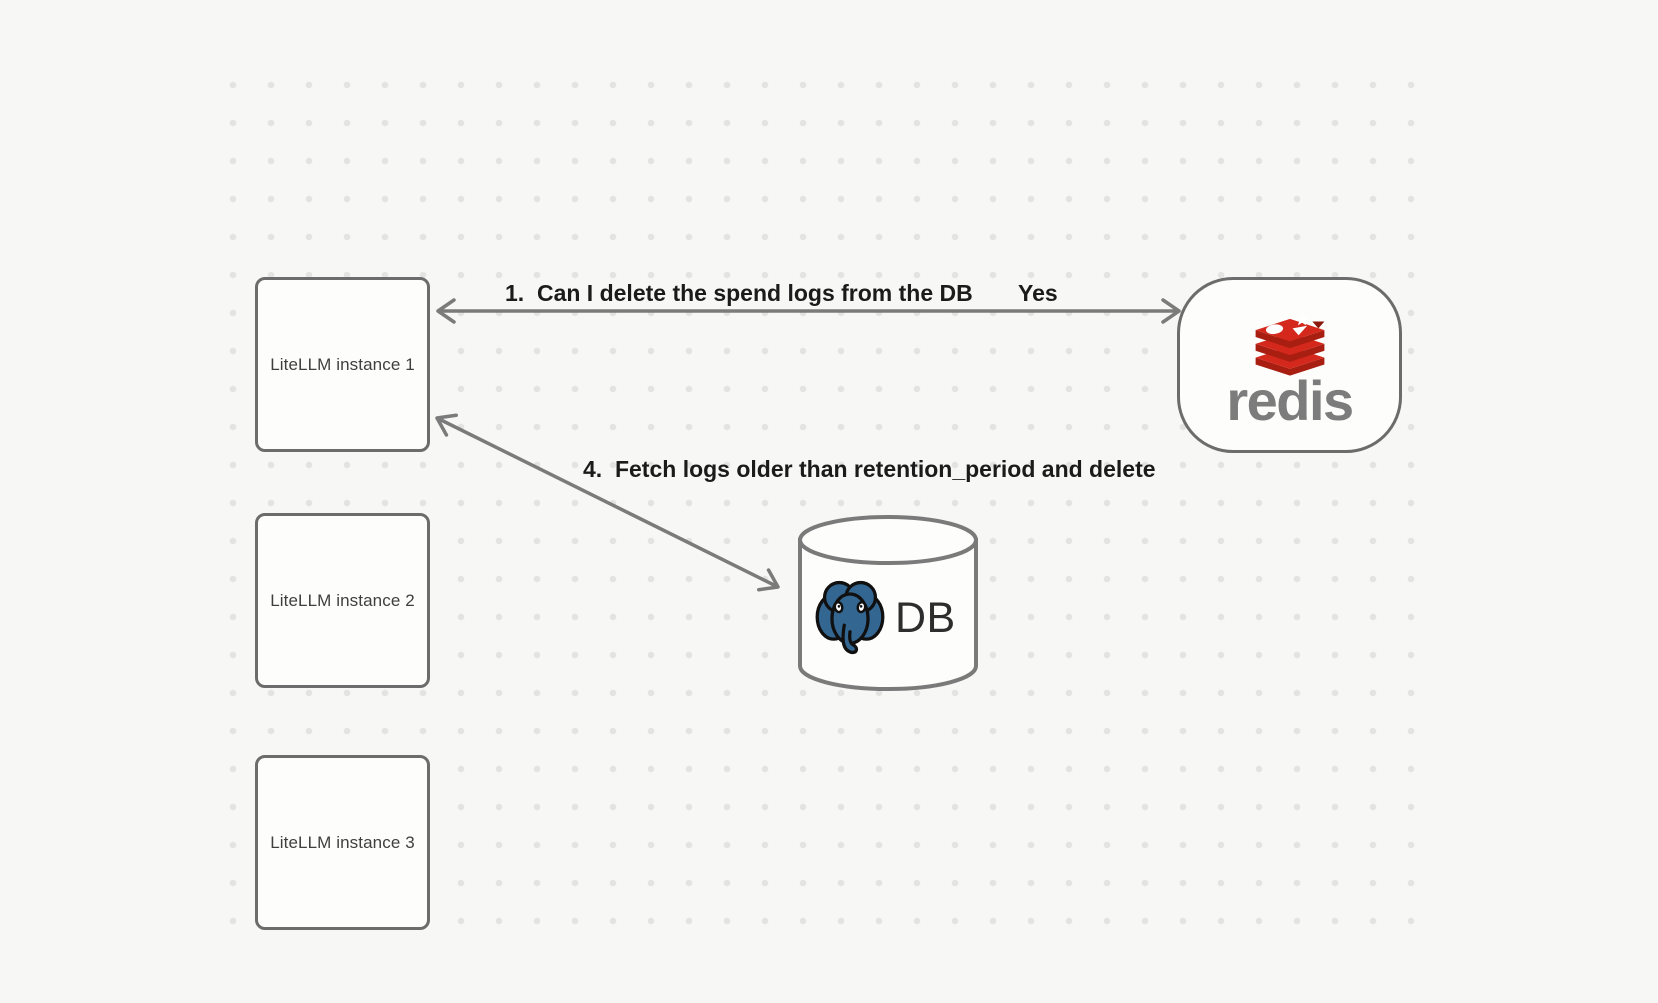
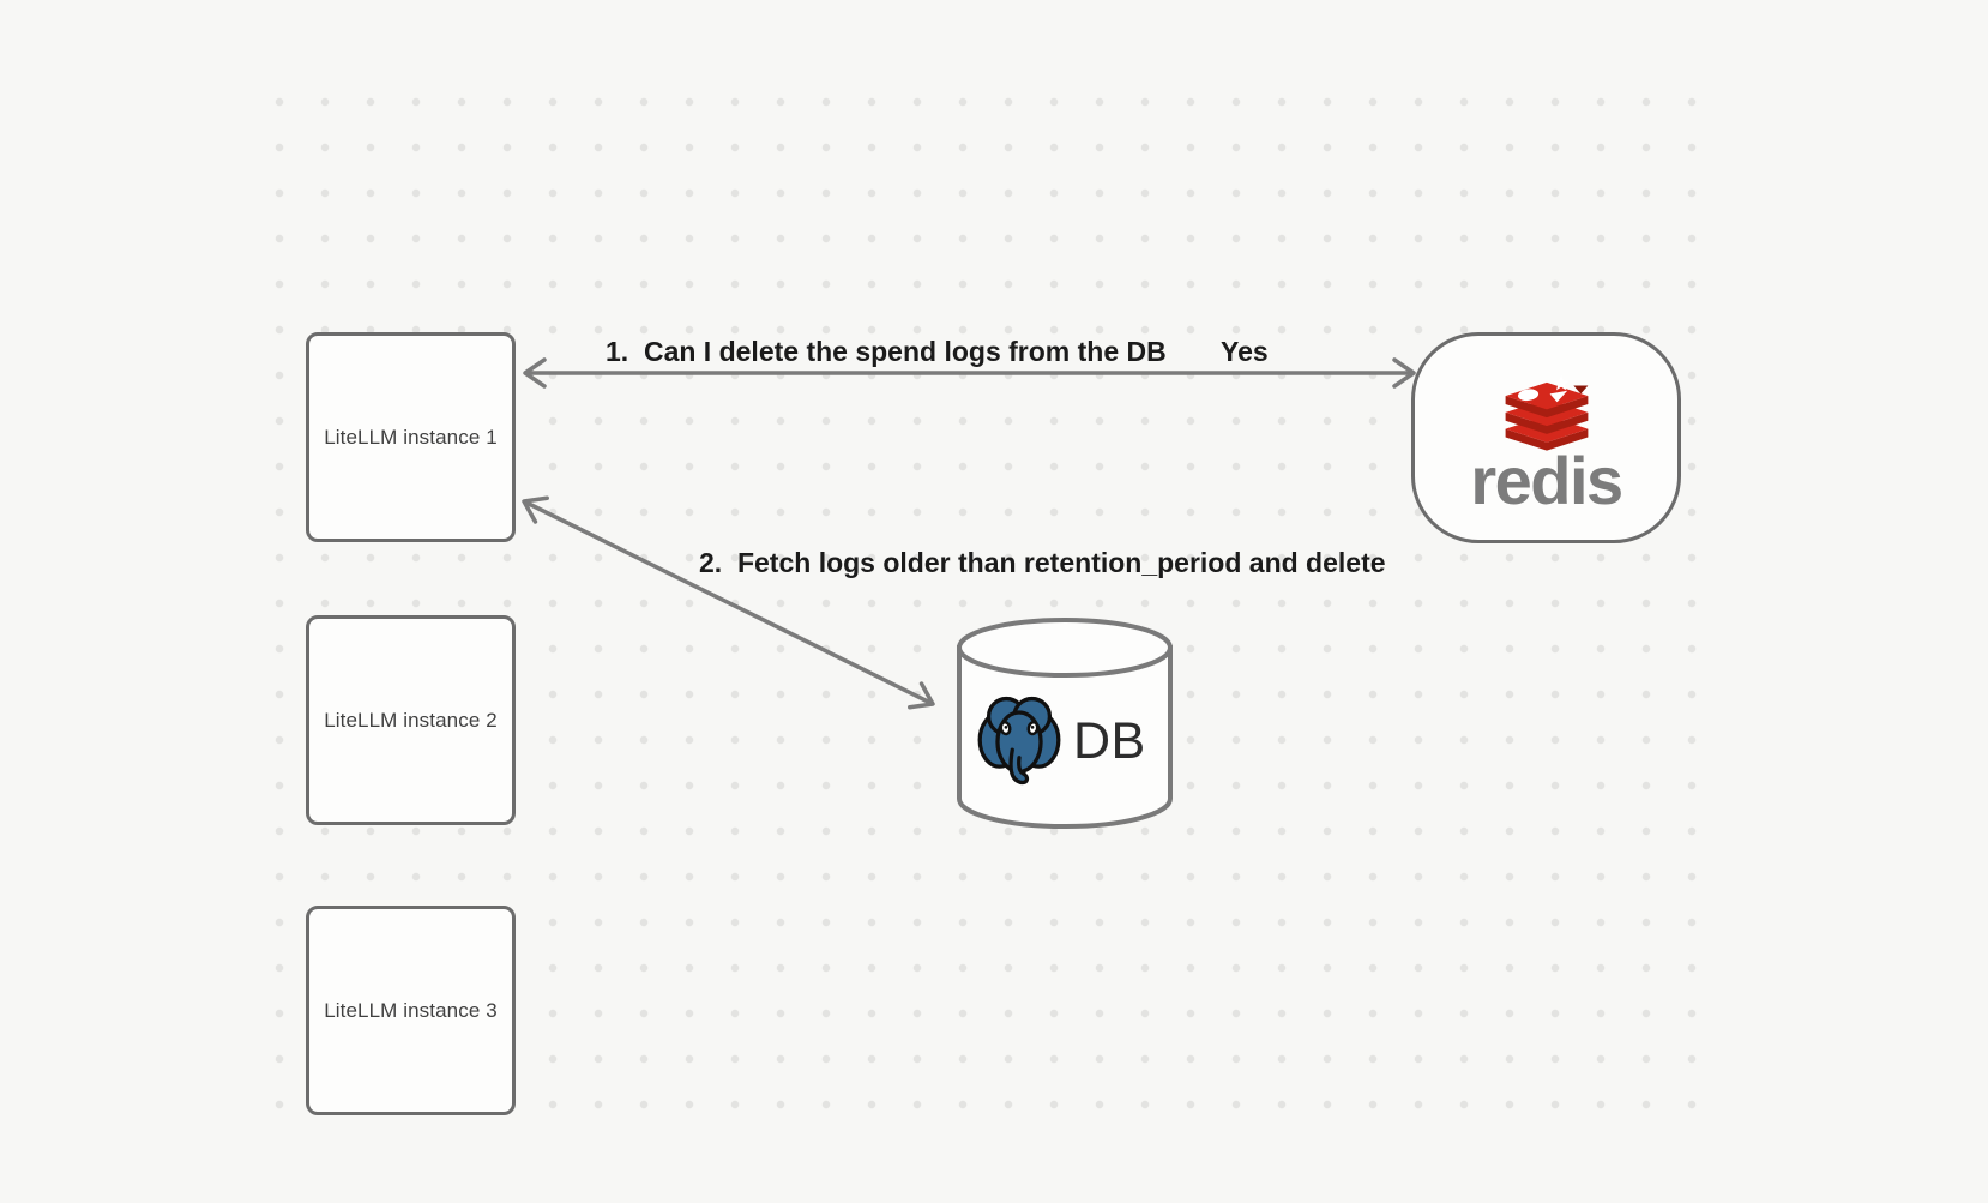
  LiteLLM instance 1
  LiteLLM instance 2
  LiteLLM instance 3
  redis
  DB
  1. Can I delete the spend logs from the DB
  Yes
- 4. Fetch logs older than retention_period and delete
+ 2. Fetch logs older than retention_period and delete
